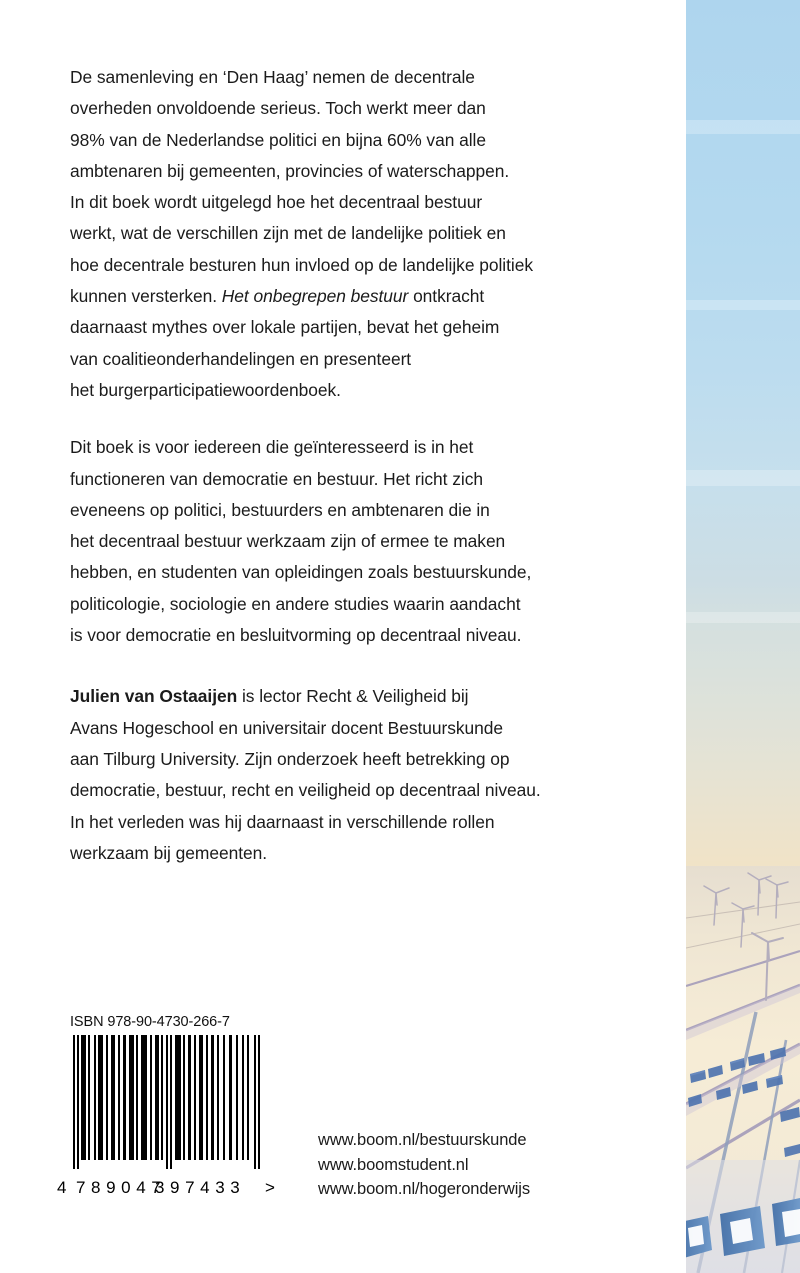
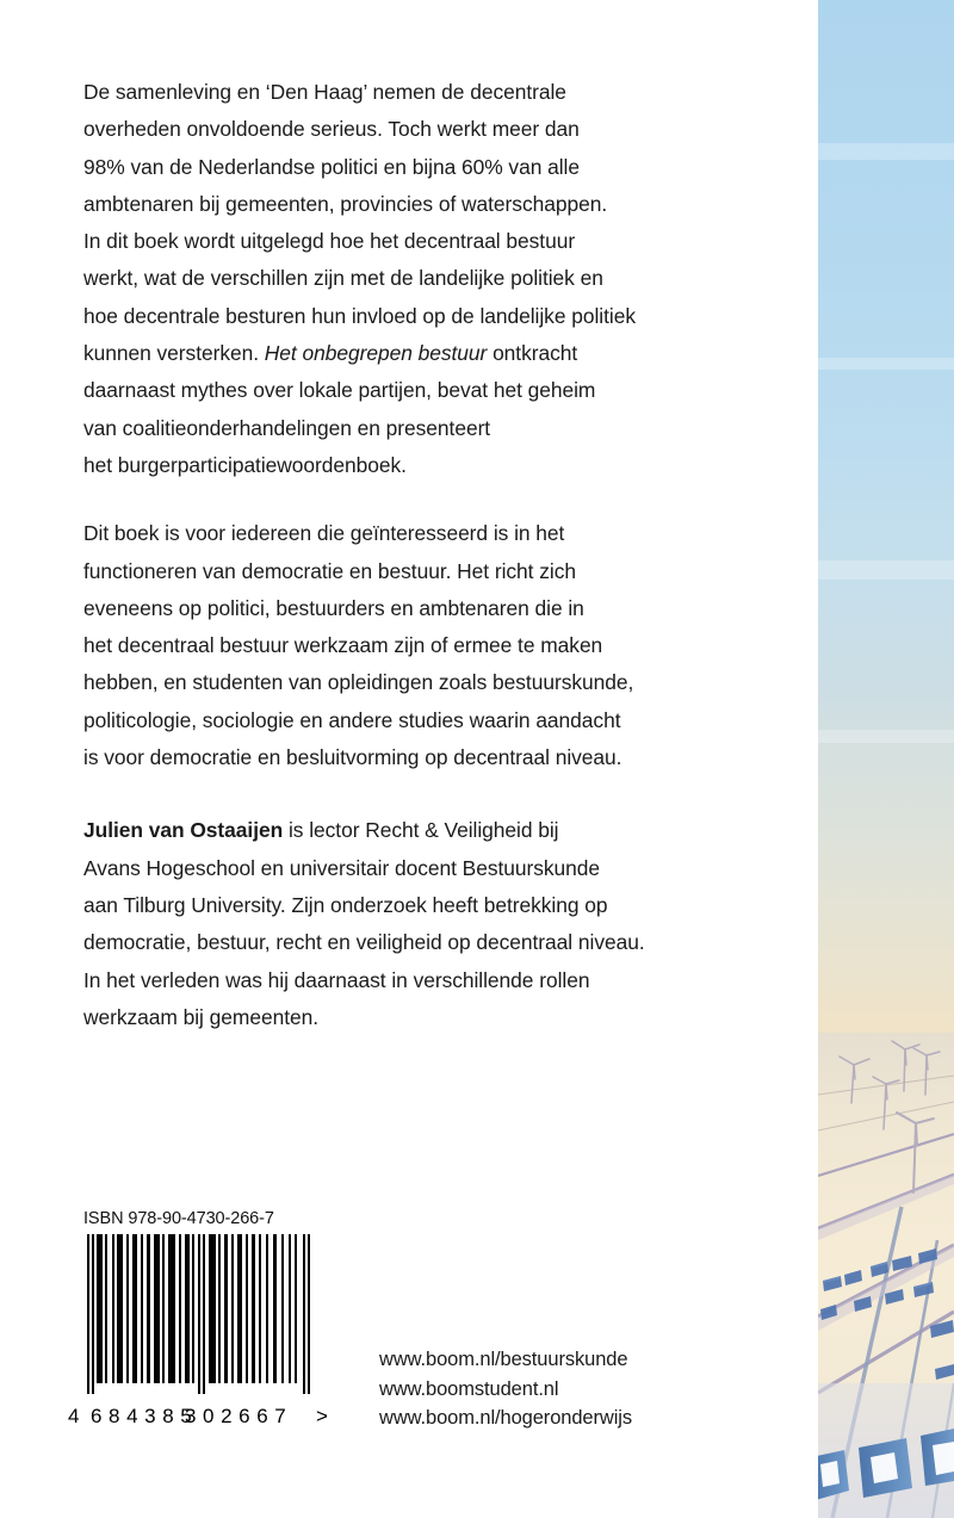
  De samenleving en ‘Den Haag’ nemen de decentrale
  overheden onvoldoende serieus. Toch werkt meer dan
  98% van de Nederlandse politici en bijna 60% van alle
  ambtenaren bij gemeenten, provincies of waterschappen.
  In dit boek wordt uitgelegd hoe het decentraal bestuur
  werkt, wat de verschillen zijn met de landelijke politiek en
  hoe decentrale besturen hun invloed op de landelijke politiek
  kunnen versterken. Het onbegrepen bestuur ontkracht
  daarnaast mythes over lokale partijen, bevat het geheim
  van coalitieonderhandelingen en presenteert
  het burgerparticipatiewoordenboek.
  Dit boek is voor iedereen die geïnteresseerd is in het
  functioneren van democratie en bestuur. Het richt zich
  eveneens op politici, bestuurders en ambtenaren die in
  het decentraal bestuur werkzaam zijn of ermee te maken
  hebben, en studenten van opleidingen zoals bestuurskunde,
  politicologie, sociologie en andere studies waarin aandacht
  is voor democratie en besluitvorming op decentraal niveau.
  Julien van Ostaaijen is lector Recht & Veiligheid bij
  Avans Hogeschool en universitair docent Bestuurskunde
  aan Tilburg University. Zijn onderzoek heeft betrekking op
  democratie, bestuur, recht en veiligheid op decentraal niveau.
  In het verleden was hij daarnaast in verschillende rollen
  werkzaam bij gemeenten.
  ISBN 978-90-4730-266-7
  4
- 789047
+ 684385
- 397433
+ 302667
  >
  www.boom.nl/bestuurskunde
  www.boomstudent.nl
  www.boom.nl/hogeronderwijs
